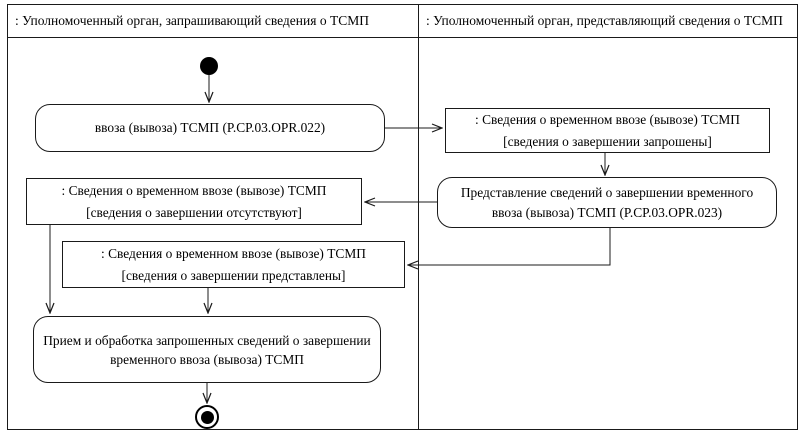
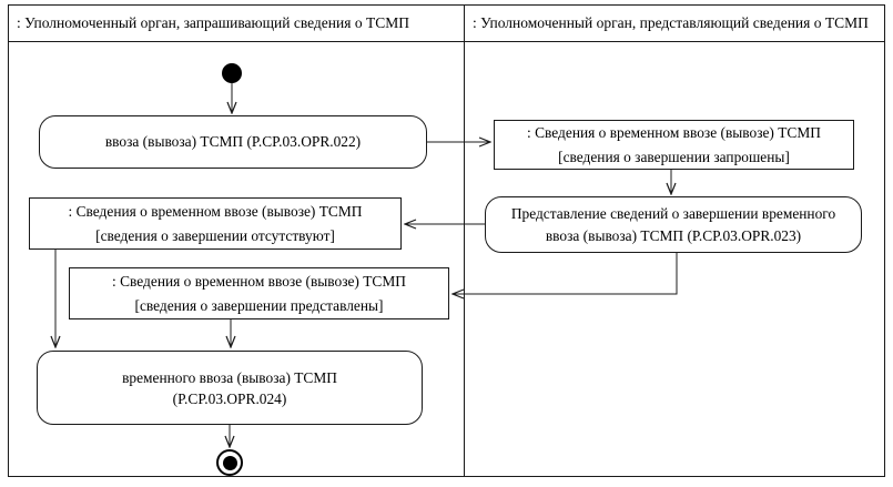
  : Уполномоченный орган, запрашивающий сведения о ТСМП
  : Уполномоченный орган, представляющий сведения о ТСМП
  ввоза (вывоза) ТСМП (P.CP.03.OPR.022)
  : Сведения о временном ввозе (вывозе) ТСМП
  [сведения о завершении запрошены]
  Представление сведений о завершении временного
  ввоза (вывоза) ТСМП (P.CP.03.OPR.023)
  : Сведения о временном ввозе (вывозе) ТСМП
  [сведения о завершении отсутствуют]
  : Сведения о временном ввозе (вывозе) ТСМП
  [сведения о завершении представлены]
- Прием и обработка запрошенных сведений о завершении
  временного ввоза (вывоза) ТСМП
+ (P.CP.03.OPR.024)
